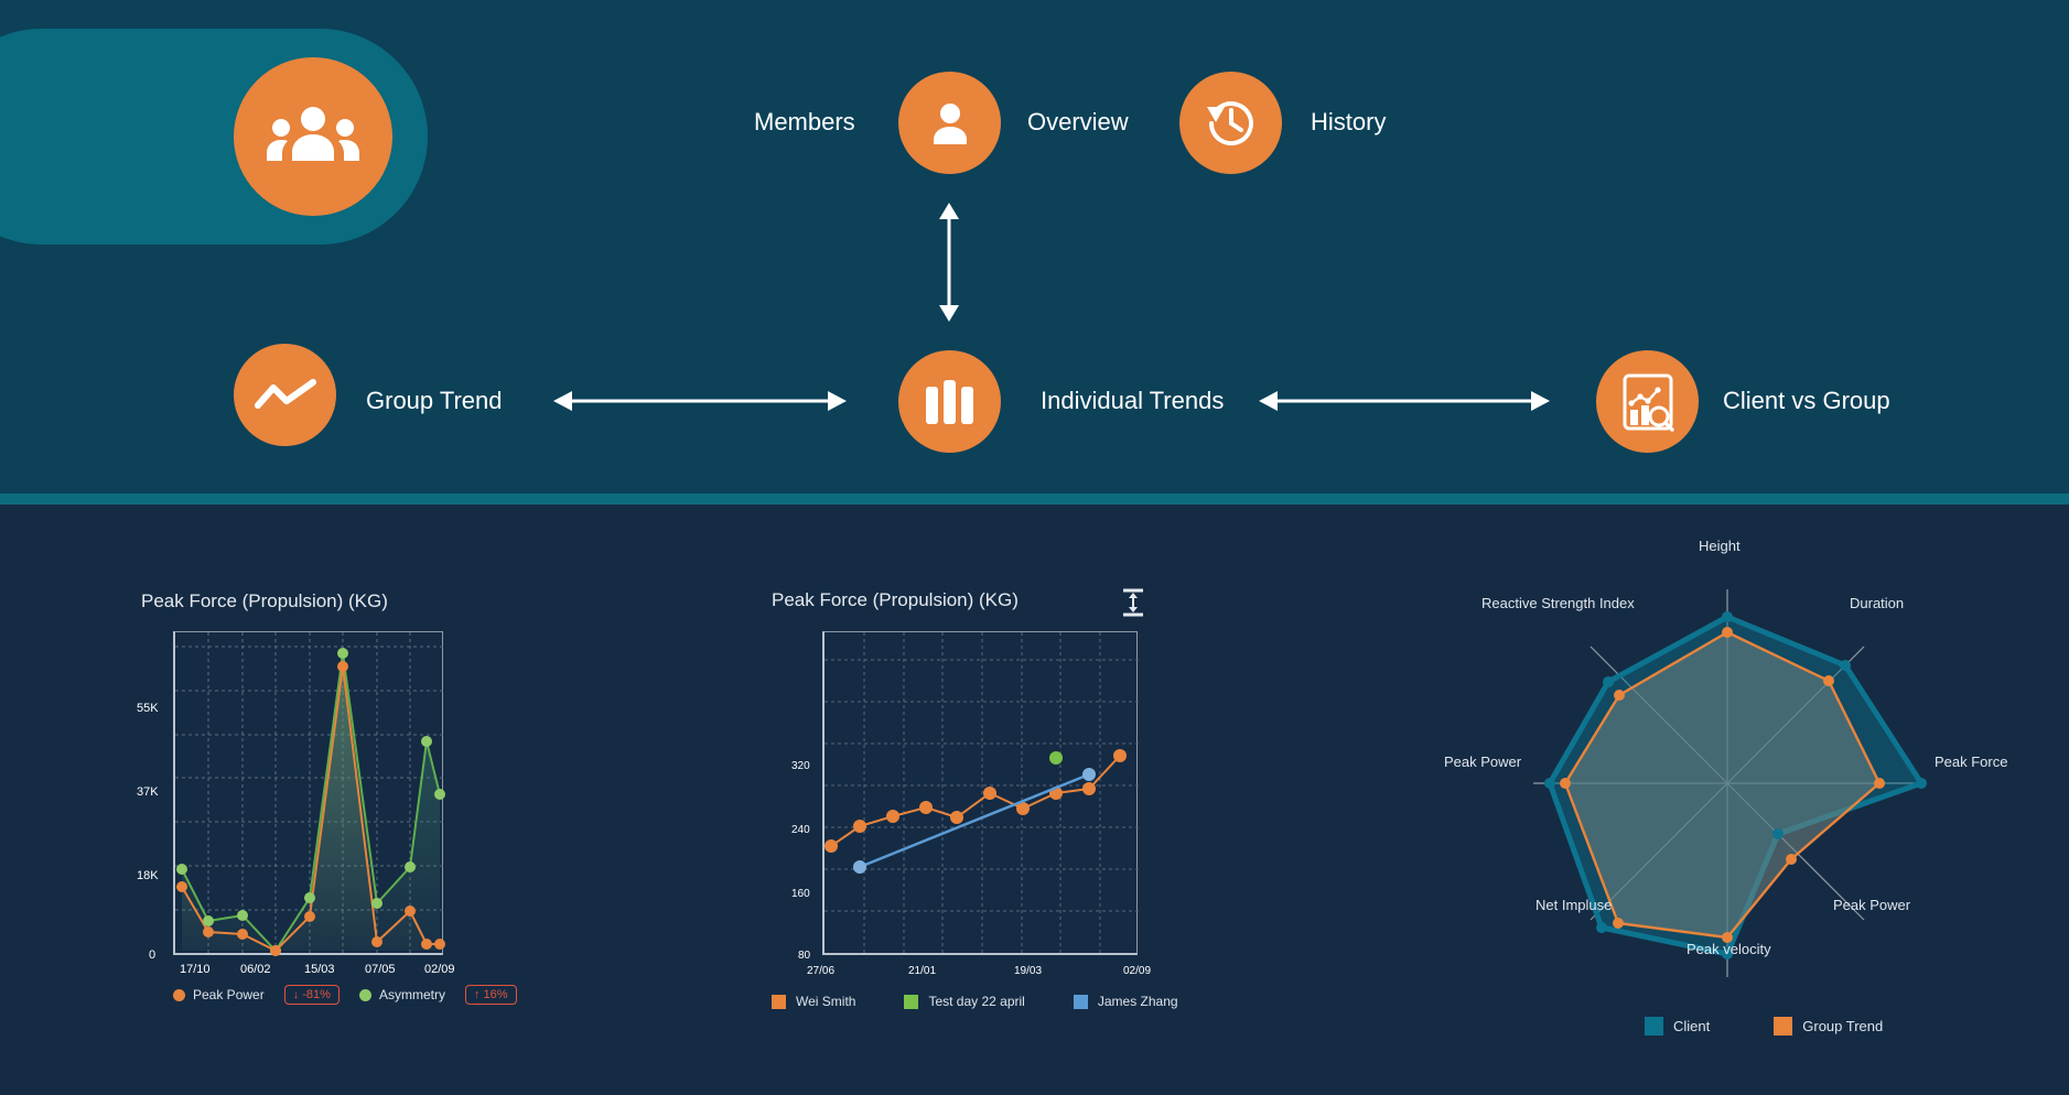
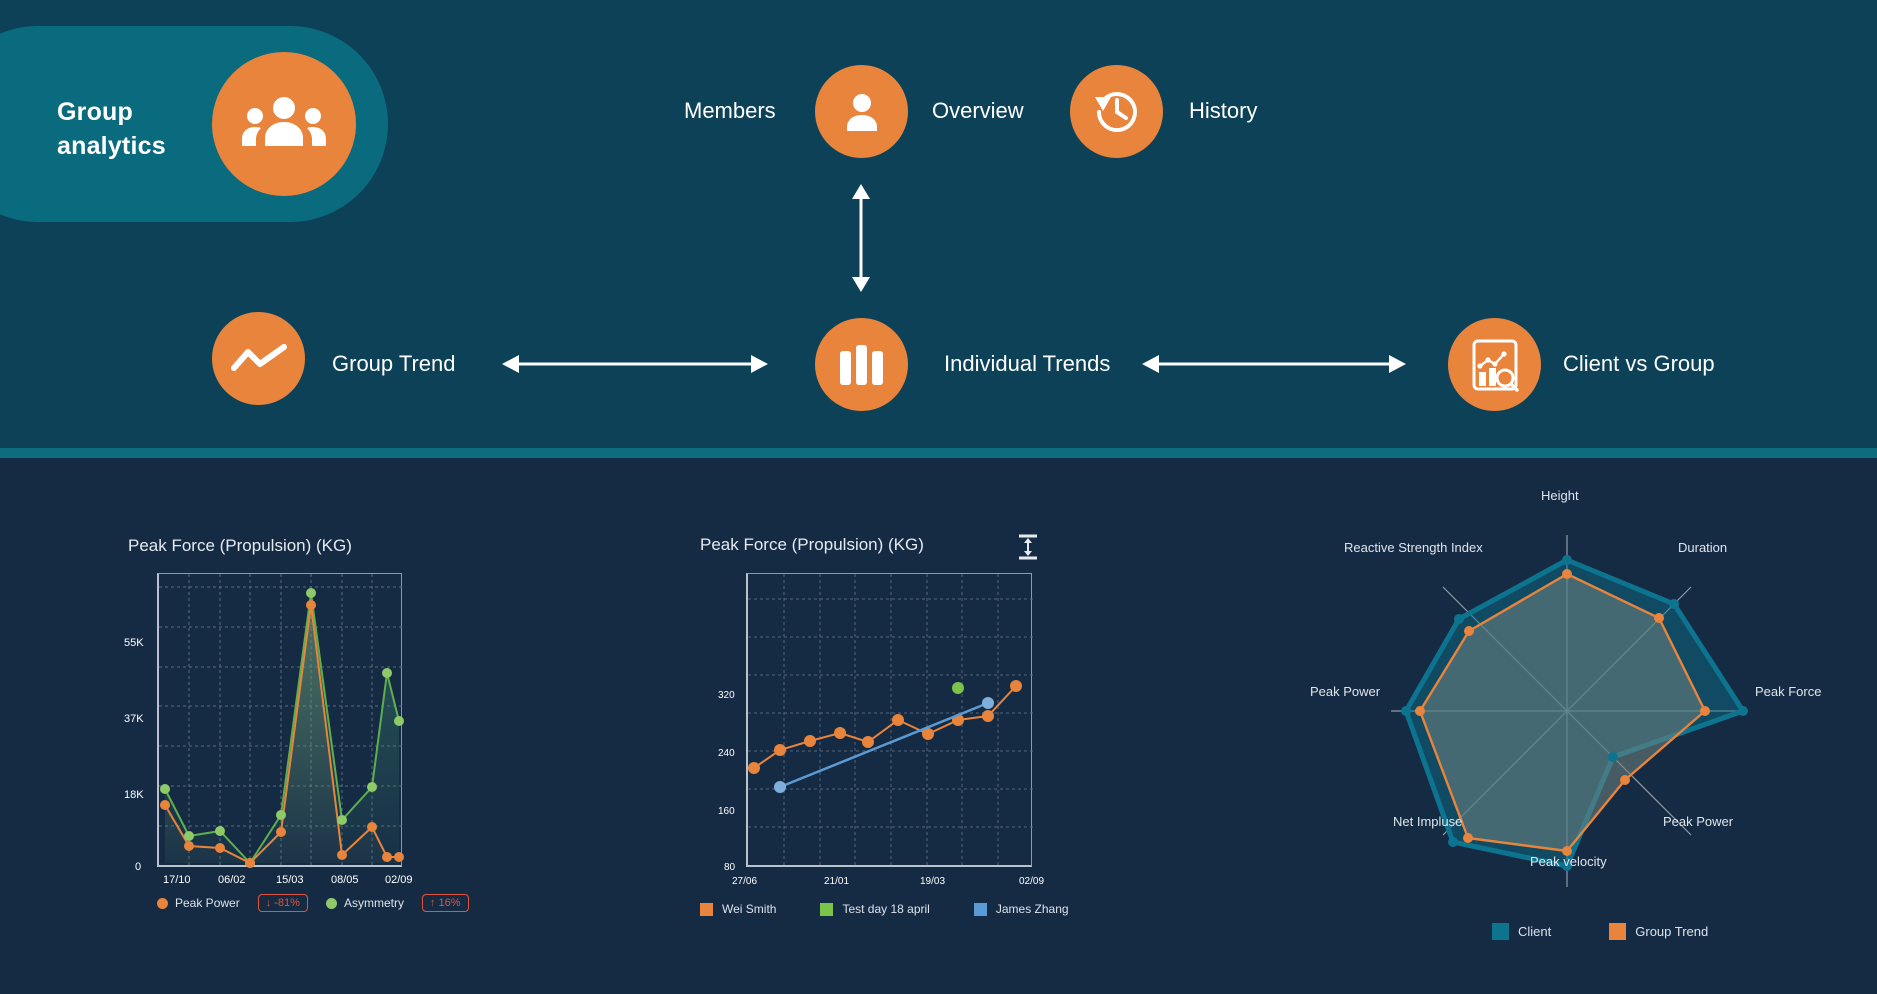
+ Group
+ analytics
  Members
  Overview
  History
  Group Trend
  Individual Trends
  Client vs Group
  Peak Force (Propulsion) (KG)
  0
  18K
  37K
  55K
  17/10
  06/02
  15/03
- 07/05
+ 08/05
  02/09
  Peak Power
  ↓ -81%
  Asymmetry
  ↑ 16%
  Peak Force (Propulsion) (KG)
  80
  160
  240
  320
  27/06
  21/01
  19/03
  02/09
  Wei Smith
- Test day 22 april
+ Test day 18 april
  James Zhang
  Height
  Duration
  Peak Force
  Peak Power
  Peak velocity
  Net Impluse
  Peak Power
  Reactive Strength Index
  Client
  Group Trend
